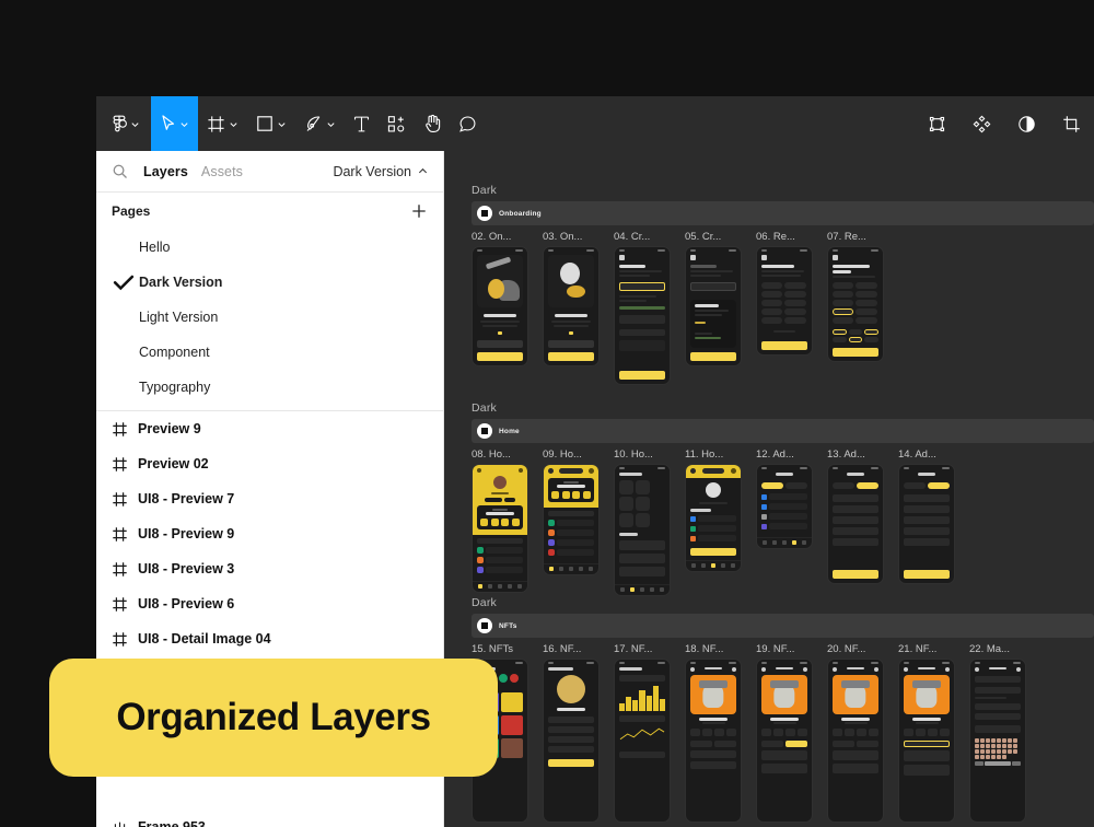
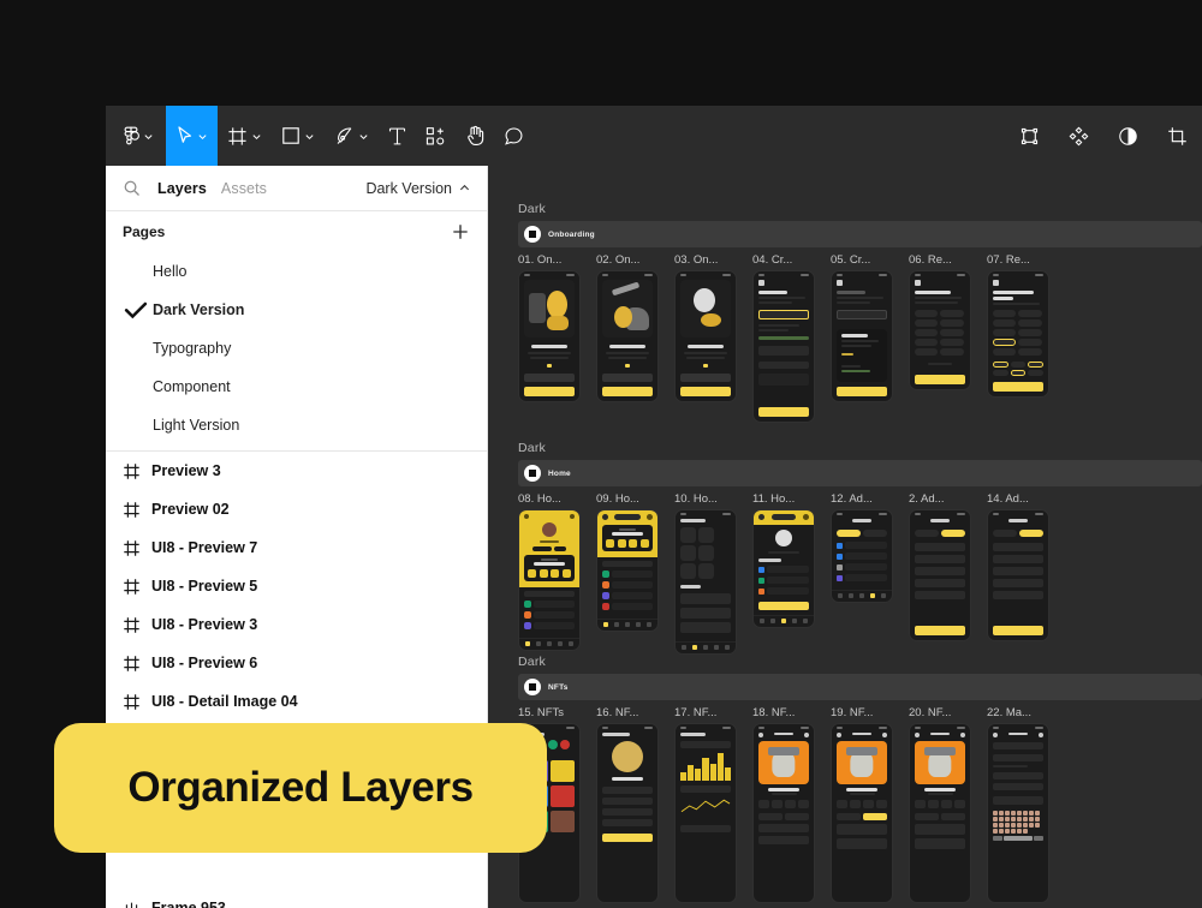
  Layers
  Assets
  Dark Version
  Pages
  Hello
  Dark Version
- Light Version
+ Typography
  Component
- Typography
+ Light Version
- Preview 9
+ Preview 3
  Preview 02
  UI8 - Preview 7
- UI8 - Preview 9
+ UI8 - Preview 5
  UI8 - Preview 3
  UI8 - Preview 6
  UI8 - Detail Image 04
  Dark
+ 01. On...
  02. On...
  03. On...
  04. Cr...
  05. Cr...
  06. Re...
  07. Re...
  Dark
  08. Ho...
  09. Ho...
  10. Ho...
  11. Ho...
  12. Ad...
- 13. Ad...
+ 2. Ad...
  14. Ad...
  Dark
  15. NFTs
  16. NF...
  17. NF...
  18. NF...
  19. NF...
  20. NF...
- 21. NF...
  22. Ma...
  Organized Layers
